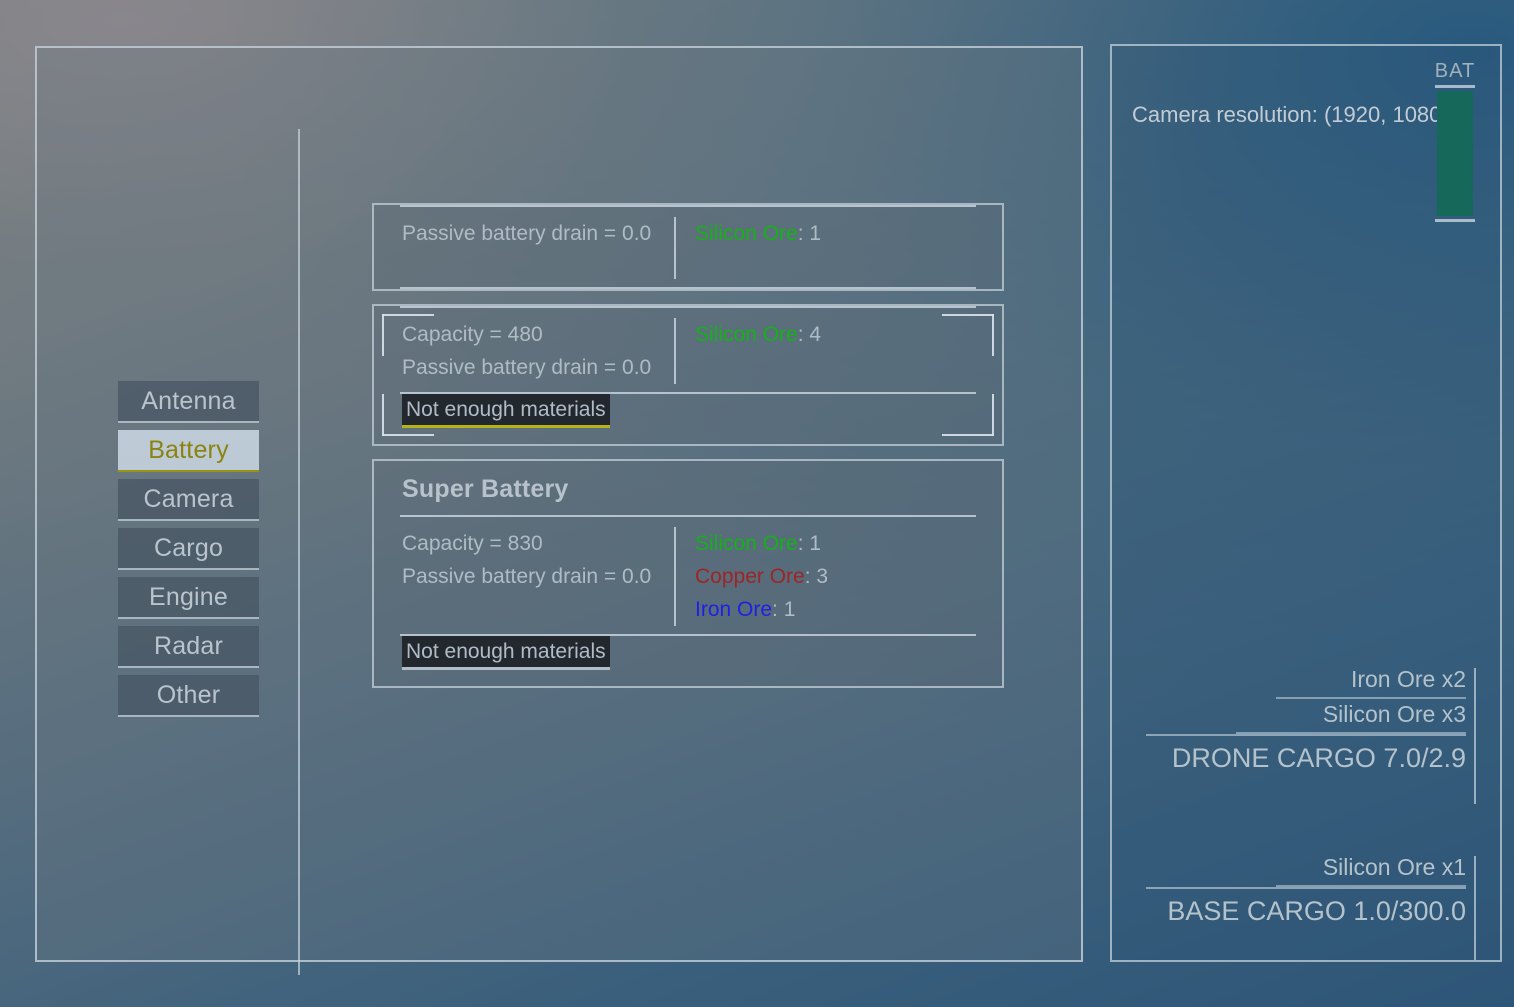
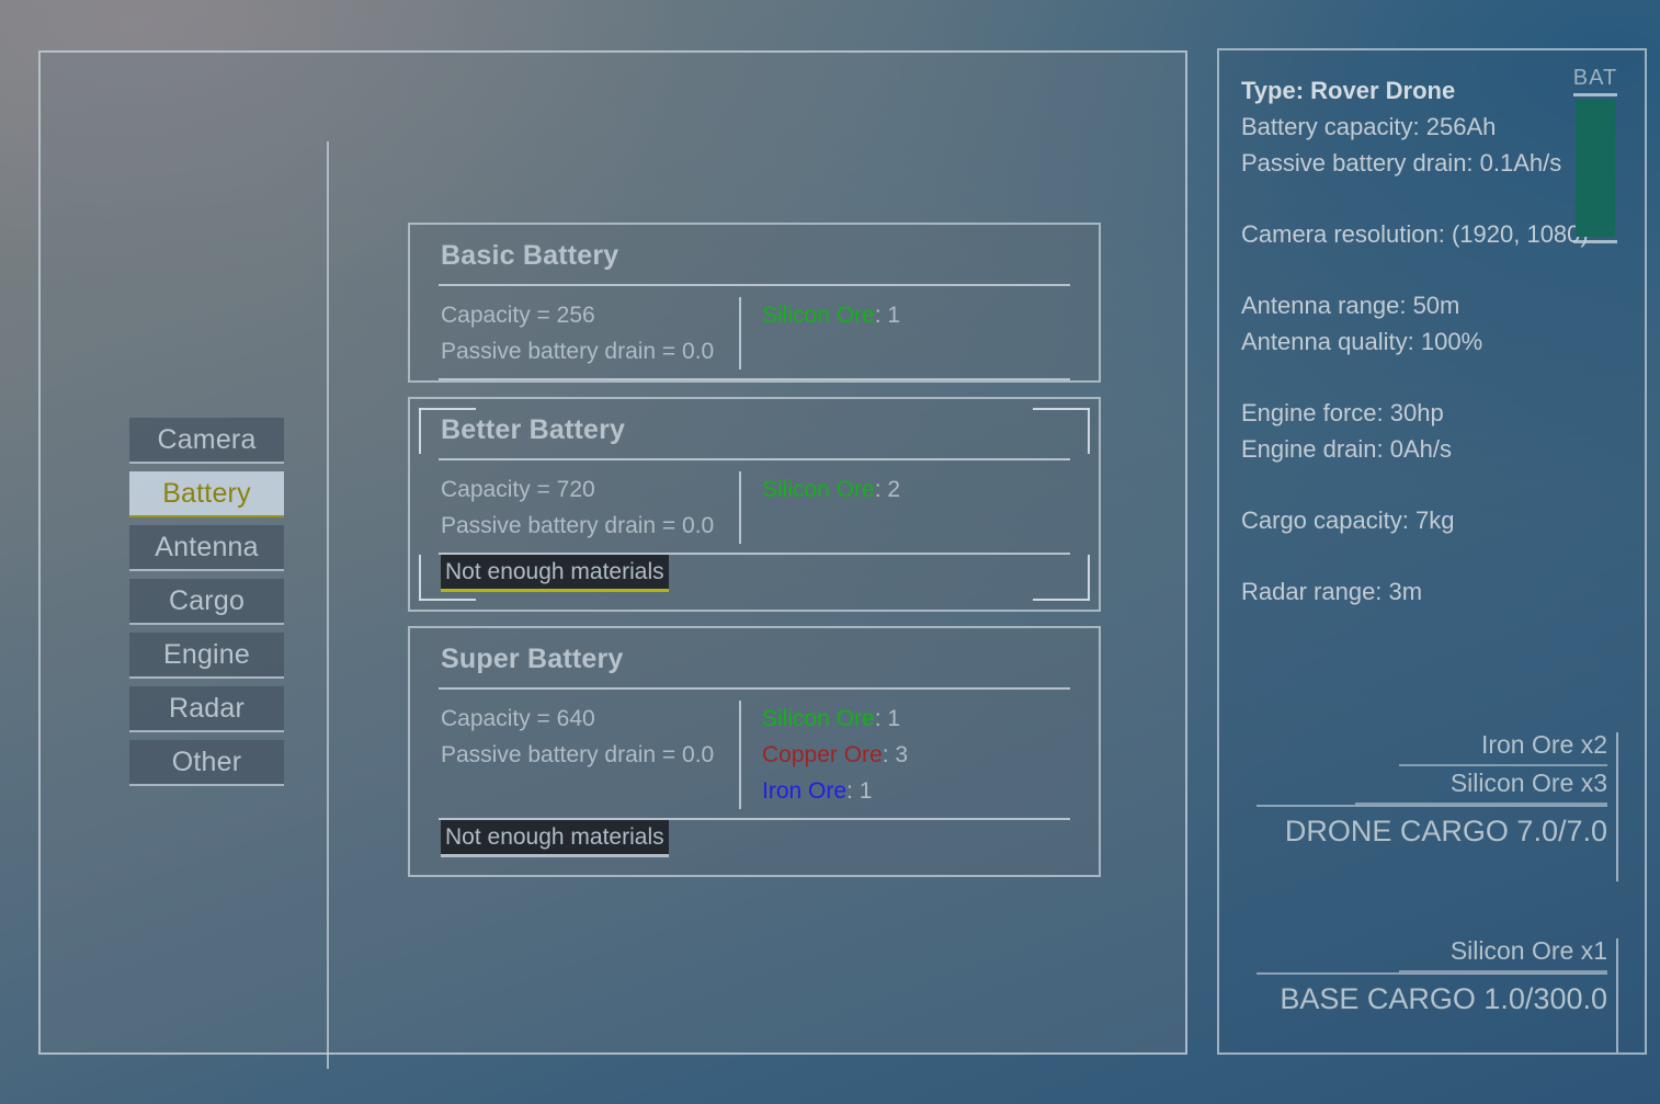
- Antenna
+ Camera
  Battery
- Camera
+ Antenna
  Cargo
  Engine
  Radar
  Other
+ Basic Battery
+ Capacity = 256
  Passive battery drain = 0.0
  Silicon Ore: 1
+ Better Battery
- Capacity = 480
+ Capacity = 720
  Passive battery drain = 0.0
- Silicon Ore: 4
+ Silicon Ore: 2
  Not enough materials
  Super Battery
- Capacity = 830
+ Capacity = 640
  Passive battery drain = 0.0
  Silicon Ore: 1
  Copper Ore: 3
  Iron Ore: 1
  Not enough materials
+ Type: Rover Drone
+ Battery capacity: 256Ah
+ Passive battery drain: 0.1Ah/s
  Camera resolution: (1920, 1080
+ Antenna range: 50m
+ Antenna quality: 100%
+ Engine force: 30hp
+ Engine drain: 0Ah/s
+ Cargo capacity: 7kg
+ Radar range: 3m
  BAT
  Iron Ore x2
  Silicon Ore x3
- DRONE CARGO 7.0/2.9
+ DRONE CARGO 7.0/7.0
  Silicon Ore x1
  BASE CARGO 1.0/300.0
